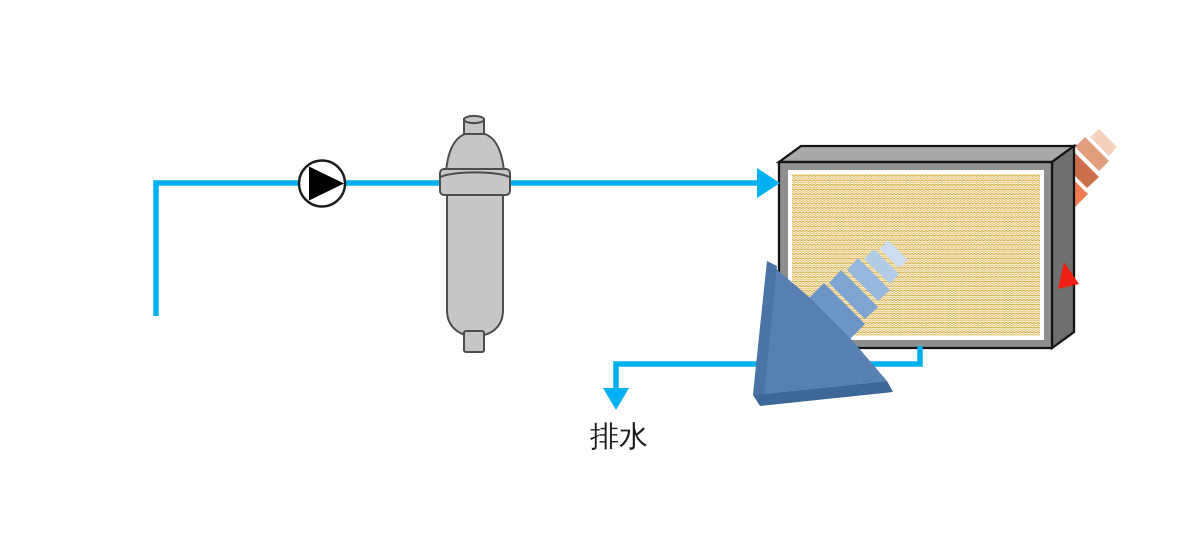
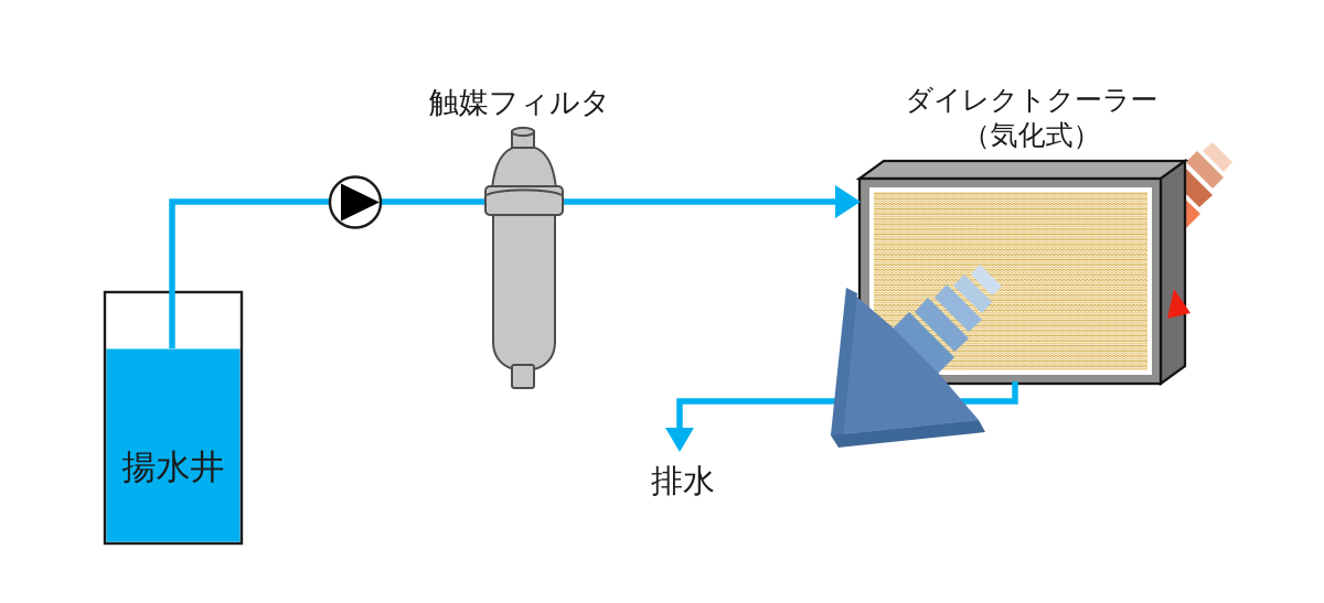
+ ダイレクトクーラー
+ （気化式）
+ 揚水井
+ 触媒フィルタ
  排水
